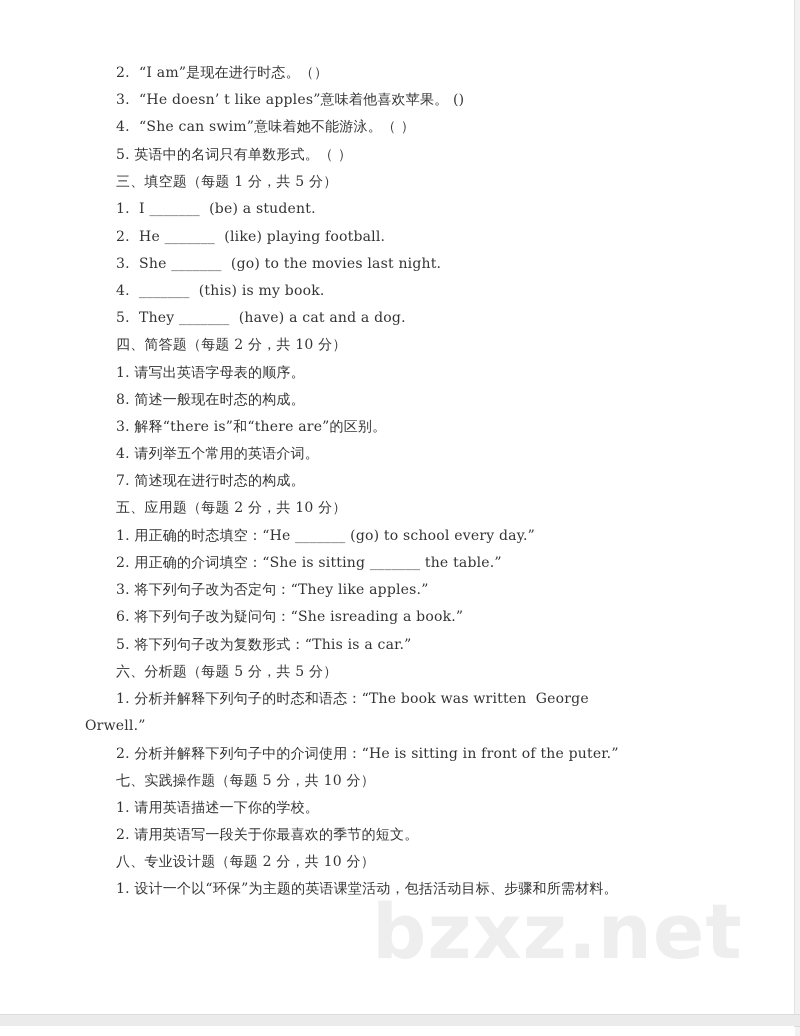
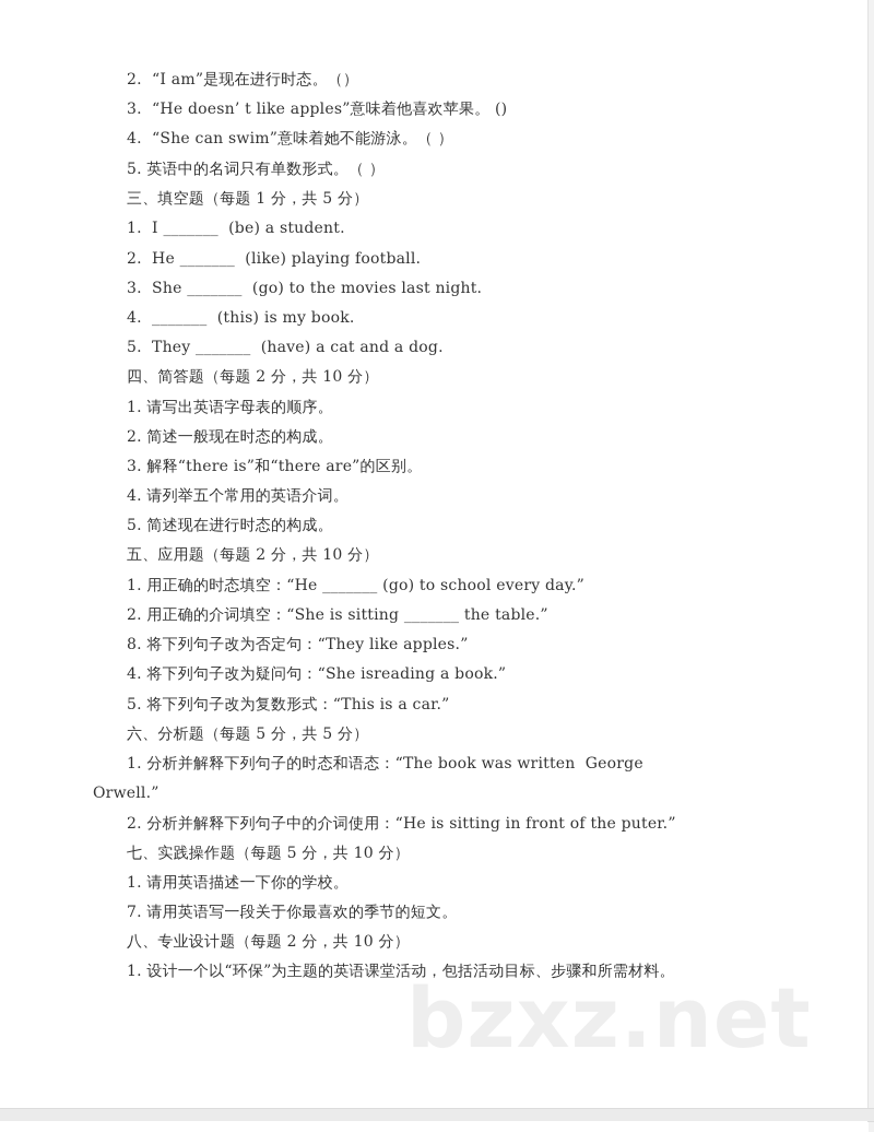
  2. “I am”是现在进行时态。（）
  3. “He doesn’ t like apples”意味着他喜欢苹果。 ()
  4. “She can swim”意味着她不能游泳。（ ）
  5. 英语中的名词只有单数形式。（ ）
  三、填空题（每题 1 分，共 5 分）
  1. I _______ (be) a student.
  2. He _______ (like) playing football.
  3. She _______ (go) to the movies last night.
  4. _______ (this) is my book.
  5. They _______ (have) a cat and a dog.
  四、简答题（每题 2 分，共 10 分）
  1. 请写出英语字母表的顺序。
- 8. 简述一般现在时态的构成。
+ 2. 简述一般现在时态的构成。
  3. 解释“there is”和“there are”的区别。
  4. 请列举五个常用的英语介词。
- 7. 简述现在进行时态的构成。
+ 5. 简述现在进行时态的构成。
  五、应用题（每题 2 分，共 10 分）
  1. 用正确的时态填空：“He _______ (go) to school every day.”
  2. 用正确的介词填空：“She is sitting _______ the table.”
- 3. 将下列句子改为否定句：“They like apples.”
+ 8. 将下列句子改为否定句：“They like apples.”
- 6. 将下列句子改为疑问句：“She isreading a book.”
+ 4. 将下列句子改为疑问句：“She isreading a book.”
  5. 将下列句子改为复数形式：“This is a car.”
  六、分析题（每题 5 分，共 5 分）
  1. 分析并解释下列句子的时态和语态：“The book was written George
  Orwell.”
  2. 分析并解释下列句子中的介词使用：“He is sitting in front of the puter.”
  七、实践操作题（每题 5 分，共 10 分）
  1. 请用英语描述一下你的学校。
- 2. 请用英语写一段关于你最喜欢的季节的短文。
+ 7. 请用英语写一段关于你最喜欢的季节的短文。
  八、专业设计题（每题 2 分，共 10 分）
  1. 设计一个以“环保”为主题的英语课堂活动，包括活动目标、步骤和所需材料。
  bzxz.net
